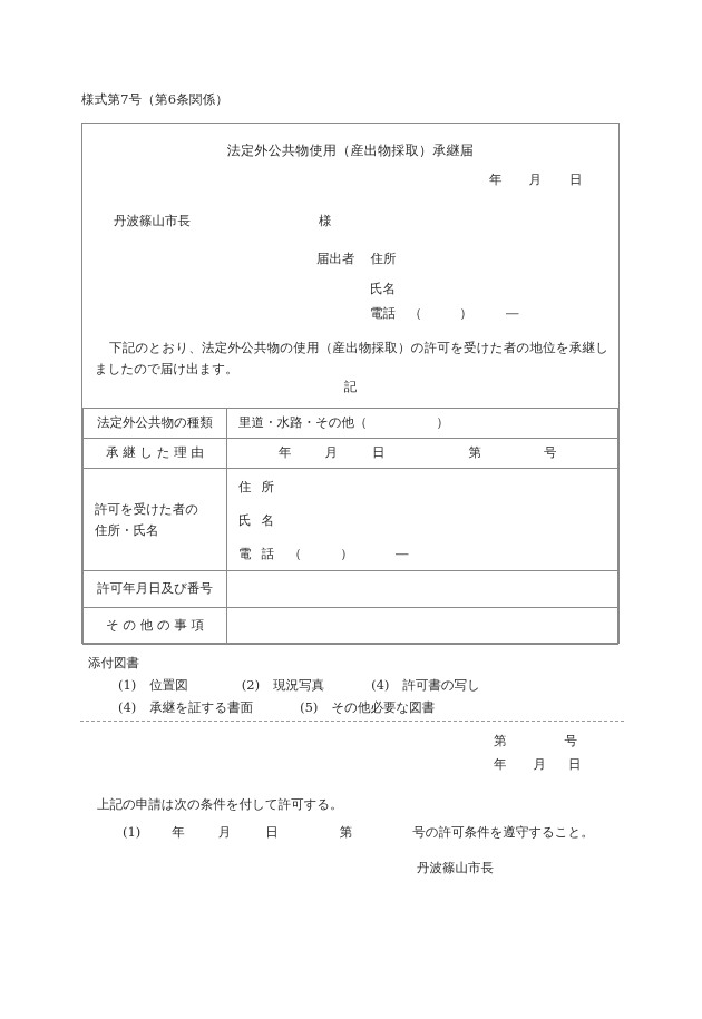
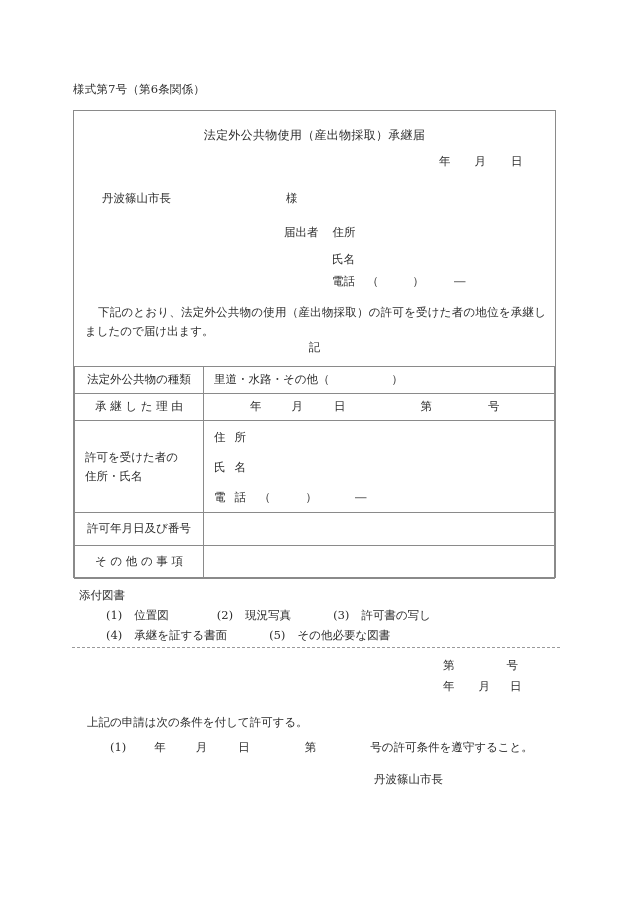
  様式第7号（第6条関係）
  法定外公共物使用（産出物採取）承継届
  年 月 日
  丹波篠山市長 様
  届出者 住所
  氏名
  電話 （ ） ―
  下記のとおり、法定外公共物の使用（産出物採取）の許可を受けた者の地位を承継しましたので届け出ます。
  記
  法定外公共物の種類	里道・水路・その他（ ）
  承 継 し た 理 由	年 月 日 第 号
  許可を受けた者の 住所・氏名	住 所 氏 名 電 話 （ ） ―
  許可年月日及び番号
  そ の 他 の 事 項
  添付図書
- (1) 位置図 (2) 現況写真 (4) 許可書の写し
+ (1) 位置図 (2) 現況写真 (3) 許可書の写し
  (4) 承継を証する書面 (5) その他必要な図書
  第 号
  年 月 日
  上記の申請は次の条件を付して許可する。
  (1) 年 月 日 第 号の許可条件を遵守すること。
  丹波篠山市長
